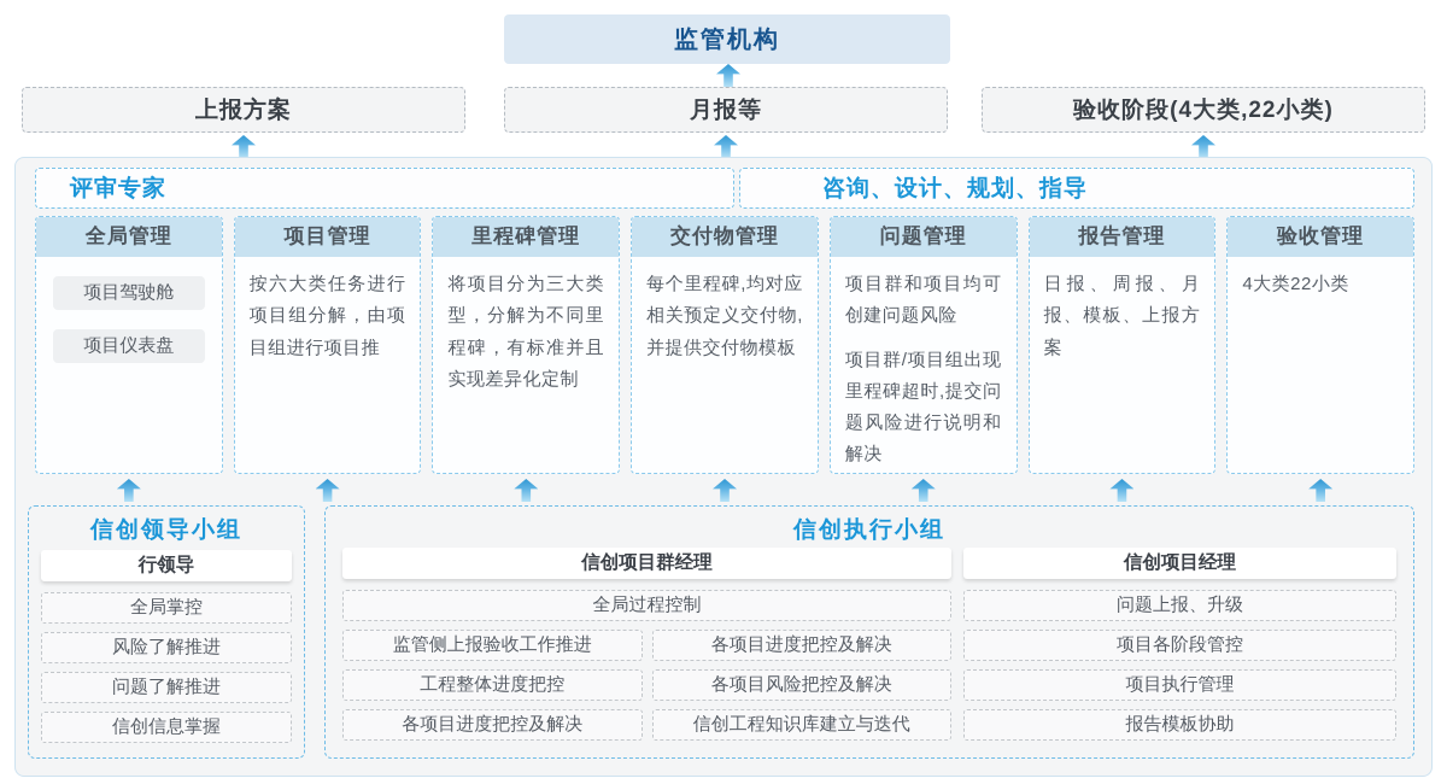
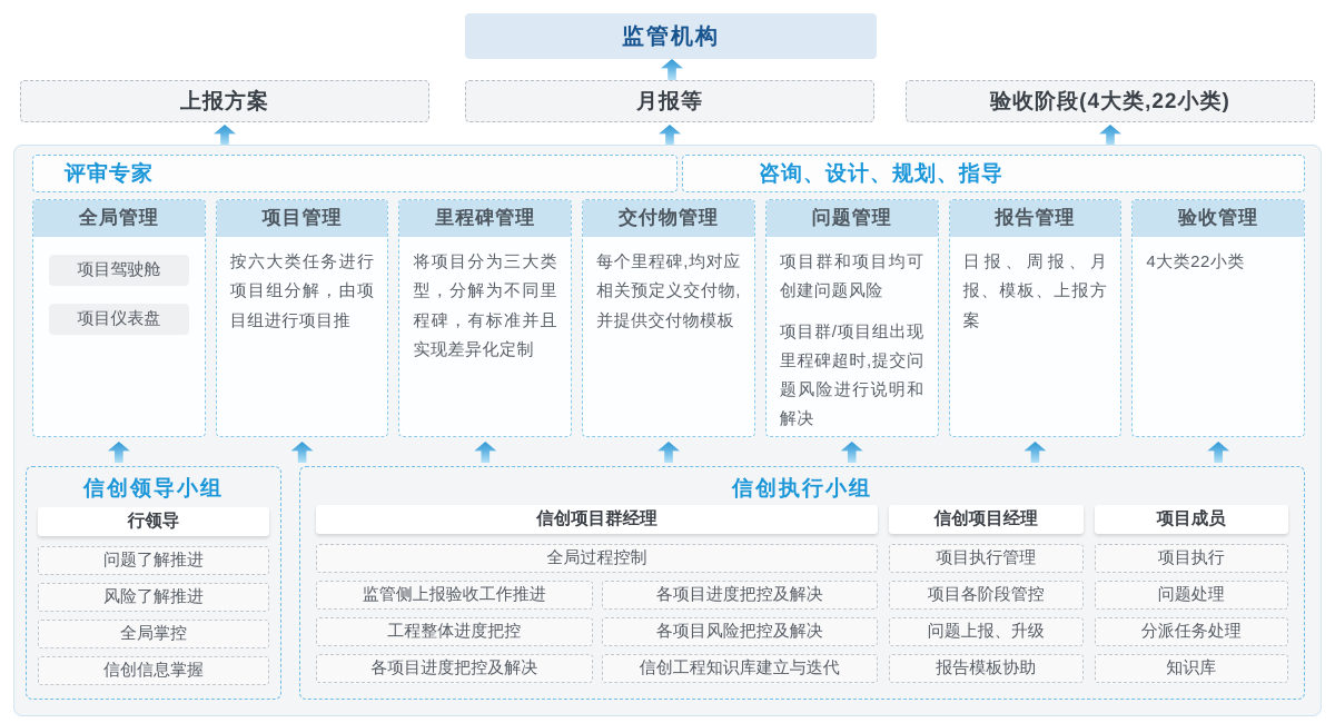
  监管机构
  上报方案
  月报等
  验收阶段(4大类,22小类)
  评审专家
  咨询、设计、规划、指导
  全局管理
  项目驾驶舱
  项目仪表盘
  项目管理
  按六大类任务进行项目组分解，由项目组进行项目推
  里程碑管理
  将项目分为三大类型，分解为不同里程碑，有标准并且实现差异化定制
  交付物管理
  每个里程碑,均对应相关预定义交付物,并提供交付物模板
  问题管理
  项目群和项目均可创建问题风险
  项目群/项目组出现里程碑超时,提交问题风险进行说明和解决
  报告管理
  日报、周报、月报、模板、上报方案
  验收管理
  4大类22小类
  信创领导小组
  行领导
- 全局掌控
+ 问题了解推进
  风险了解推进
- 问题了解推进
+ 全局掌控
  信创信息掌握
  信创执行小组
  信创项目群经理
  全局过程控制
  监管侧上报验收工作推进
  各项目进度把控及解决
  工程整体进度把控
  各项目风险把控及解决
  各项目进度把控及解决
  信创工程知识库建立与迭代
  信创项目经理
- 问题上报、升级
+ 项目执行管理
  项目各阶段管控
- 项目执行管理
+ 问题上报、升级
  报告模板协助
+ 项目成员
+ 项目执行
+ 问题处理
+ 分派任务处理
+ 知识库
